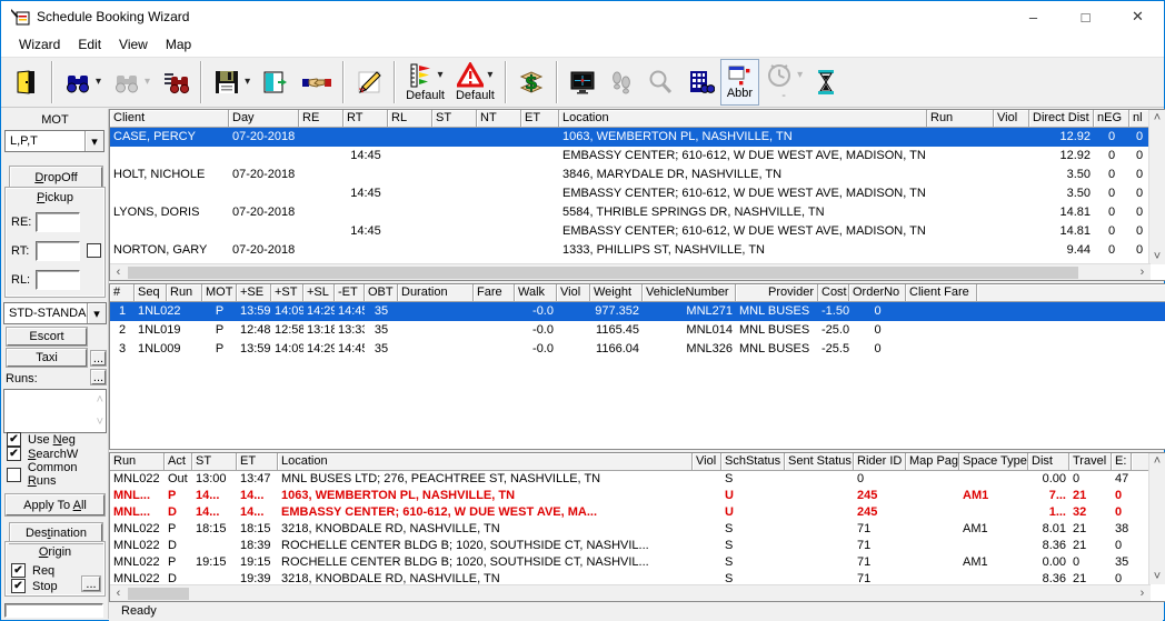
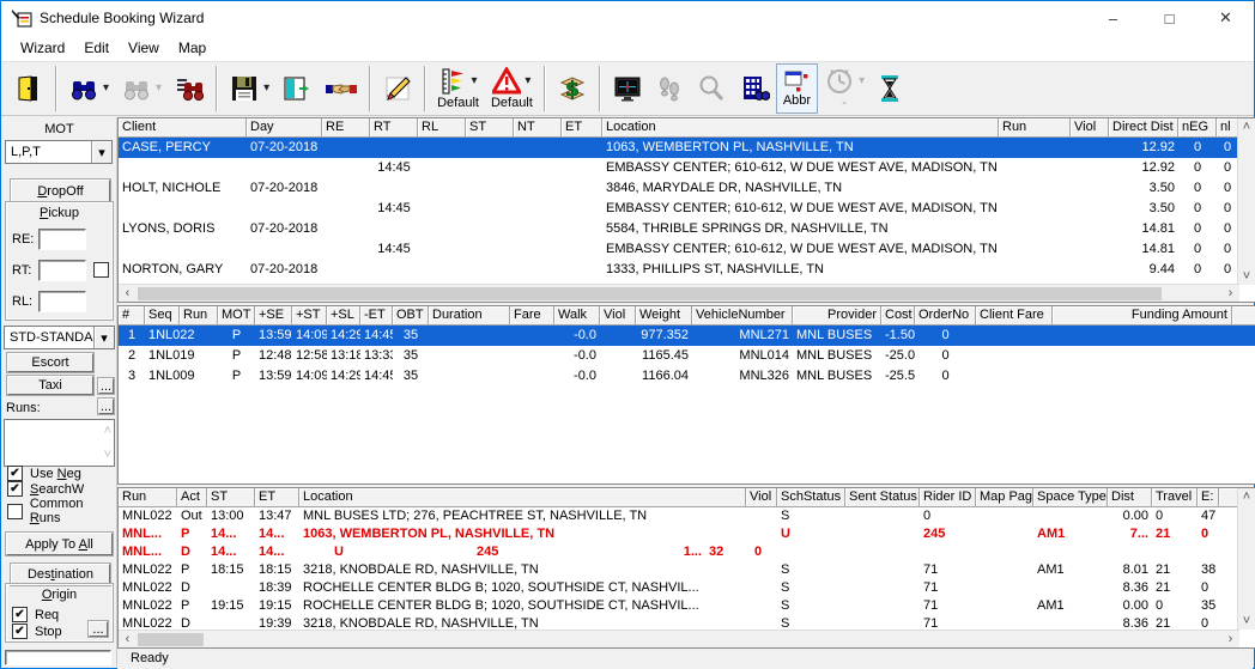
  Schedule Booking Wizard
  –
  □
  ✕
  Wizard
  Edit
  View
  Map
  ▾
  ▾
  ▾
  ▾
  Default
  ▾
  Default
  $
  Abbr
  ▾
  -
  MOT
  L,P,T
  ▾
  DropOff
  Pickup
  RE:
  RT:
  RL:
  STD-STANDA
  ▾
  Escort
  Taxi
  ...
  Runs:
  ...
  ˄
  ˅
  ✔
  Use Neg
  ✔
  SearchW
  Common Runs
  Apply To All
  Destination
  Origin
  ✔
  Req
  ✔
  Stop
  ...
  Client
  Day
  RE
  RT
  RL
  ST
  NT
  ET
  Location
  Run
  Viol
  Direct Dist
  nEG
  nl
  CASE, PERCY
  07-20-2018
  1063, WEMBERTON PL, NASHVILLE, TN
  12.92
  0
  0
  14:45
  EMBASSY CENTER; 610-612, W DUE WEST AVE, MADISON, TN
  12.92
  0
  0
  HOLT, NICHOLE
  07-20-2018
  3846, MARYDALE DR, NASHVILLE, TN
  3.50
  0
  0
  14:45
  EMBASSY CENTER; 610-612, W DUE WEST AVE, MADISON, TN
  3.50
  0
  0
  LYONS, DORIS
  07-20-2018
  5584, THRIBLE SPRINGS DR, NASHVILLE, TN
  14.81
  0
  0
  14:45
  EMBASSY CENTER; 610-612, W DUE WEST AVE, MADISON, TN
  14.81
  0
  0
  NORTON, GARY
  07-20-2018
  1333, PHILLIPS ST, NASHVILLE, TN
  9.44
  0
  0
  ˄
  ˅
  ‹
  ›
  #
  Seq
  Run
  MOT
  +SE
  +ST
  +SL
  -ET
  OBT
  Duration
  Fare
  Walk
  Viol
  Weight
  VehicleNumber
  Provider
  Cost
  OrderNo
  Client Fare
+ Funding Amount
  1
  1NL022
  P
  13:59
  14:09
  14:29
  14:4
  35
  -0.0
  977.352
  MNL271
  MNL BUSES
  -1.50
  0
  2
  1NL019
  P
  12:48
  12:58
  13:18
  13:3
  35
  -0.0
  1165.45
  MNL014
  MNL BUSES
  -25.0
  0
  3
  1NL009
  P
  13:59
  14:09
  14:29
  14:4
  35
  -0.0
  1166.04
  MNL326
  MNL BUSES
  -25.5
  0
  MNL022
  Out
  13:00
  13:47
  MNL BUSES LTD; 276, PEACHTREE ST, NASHVILLE, TN
  S
  0
  0.00
  0
  47
  MNL...
  P
  14...
  14...
  1063, WEMBERTON PL, NASHVILLE, TN
  U
  245
  AM1
  7...
  21
  0
  MNL...
  D
  14...
  14...
- EMBASSY CENTER; 610-612, W DUE WEST AVE, MA...
  U
  245
  1...
  32
  0
  MNL022
  P
  18:15
  18:15
  3218, KNOBDALE RD, NASHVILLE, TN
  S
  71
  AM1
  8.01
  21
  38
  MNL022
  D
  18:39
  ROCHELLE CENTER BLDG B; 1020, SOUTHSIDE CT, NASHVIL...
  S
  71
  8.36
  21
  0
  MNL022
  P
  19:15
  19:15
  ROCHELLE CENTER BLDG B; 1020, SOUTHSIDE CT, NASHVIL...
  S
  71
  AM1
  0.00
  0
  35
  MNL022
  D
  19:39
  3218, KNOBDALE RD, NASHVILLE, TN
  S
  71
  8.36
  21
  0
  Run
  Act
  ST
  ET
  Location
  Viol
  SchStatus
  Sent Status
  Rider ID
  Map Pag
  Space Type
  Dist
  Travel
  E:
  ˄
  ˅
  ‹
  ›
  Ready
